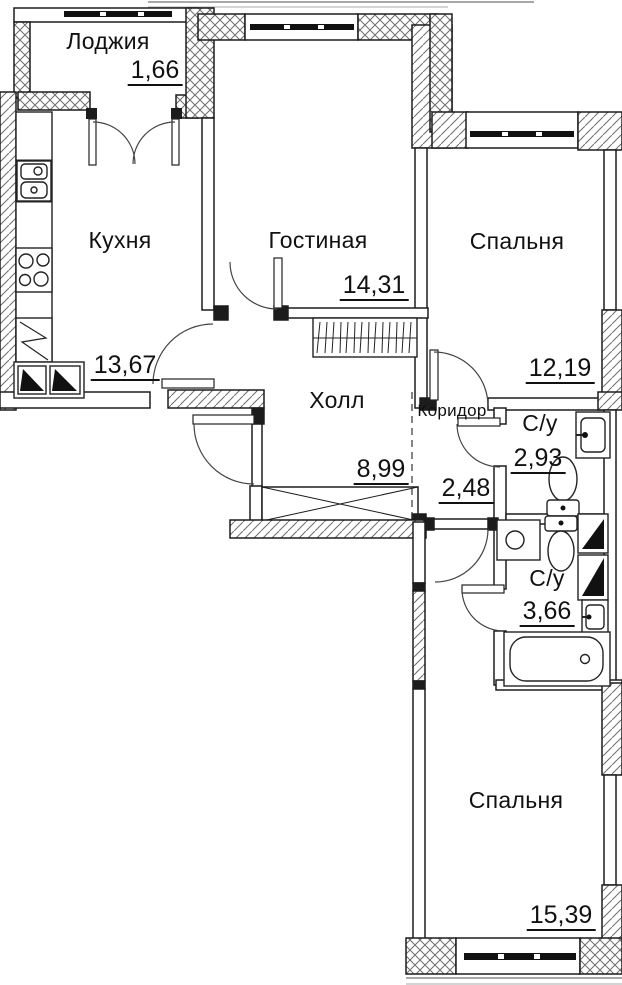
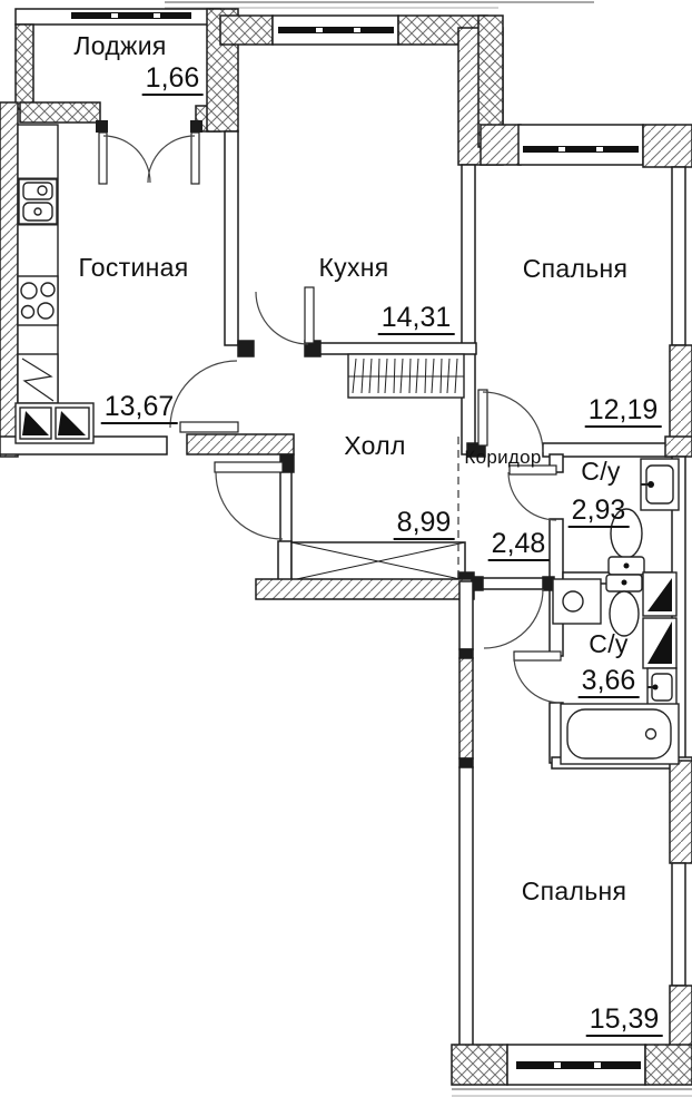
  Лоджия
  1,66
- Кухня
+ Гостиная
  13,67
- Гостиная
+ Кухня
  14,31
  Спальня
  12,19
  Холл
  8,99
  Коридор
  2,48
  С/у
  2,93
  С/у
  3,66
  Спальня
  15,39
